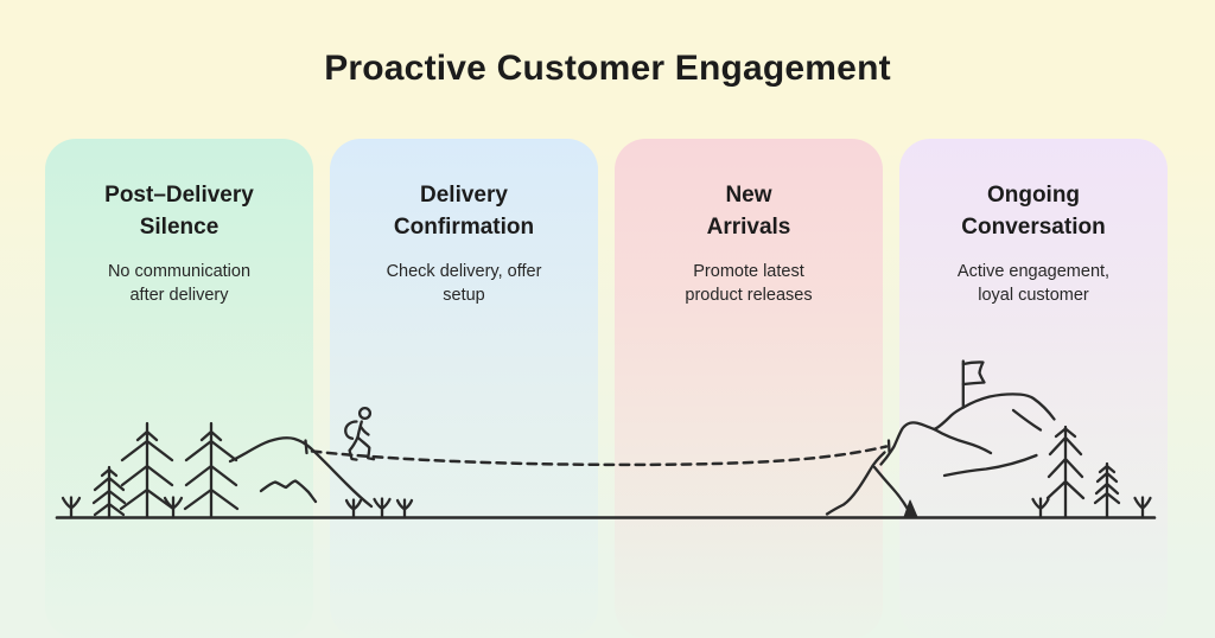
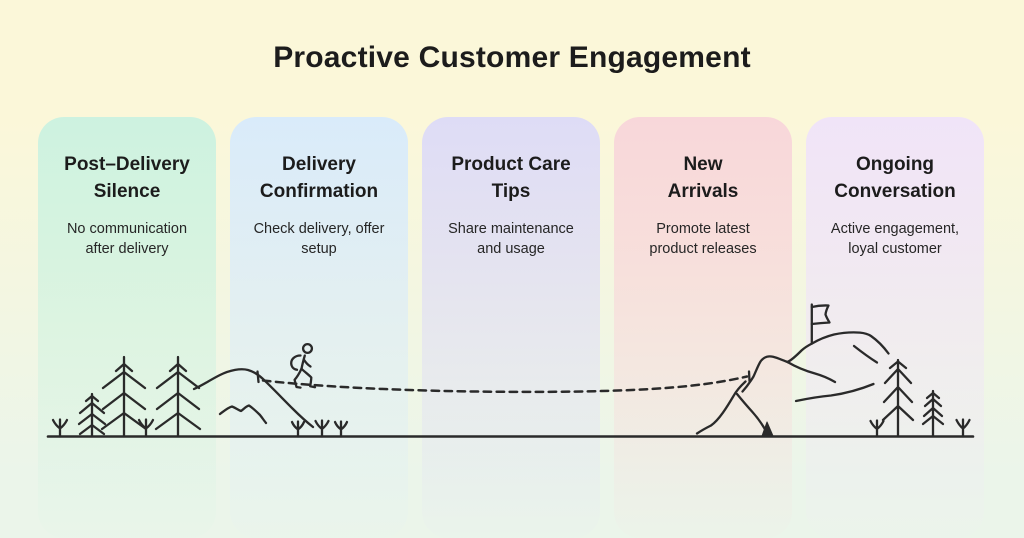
  Proactive Customer Engagement
  Post–Delivery
  Silence
  No communication
  after delivery
  Delivery
  Confirmation
  Check delivery, offer
  setup
+ Product Care
+ Tips
+ Share maintenance
+ and usage
  New
  Arrivals
  Promote latest
  product releases
  Ongoing
  Conversation
  Active engagement,
  loyal customer
